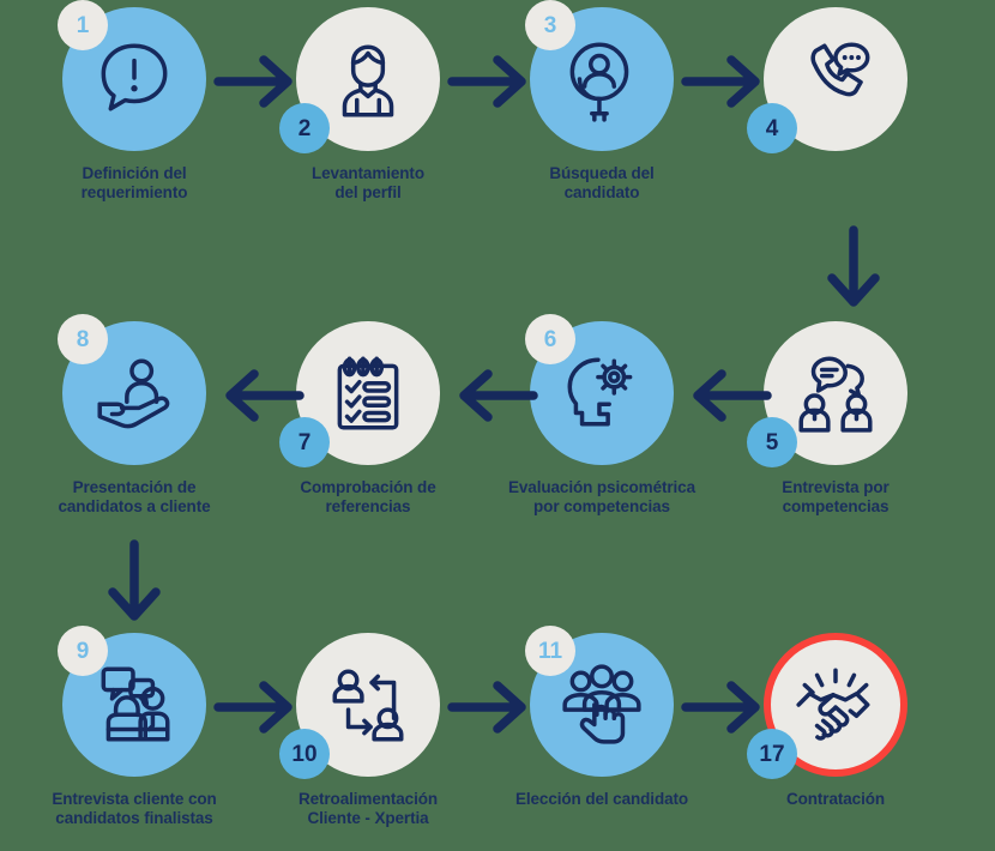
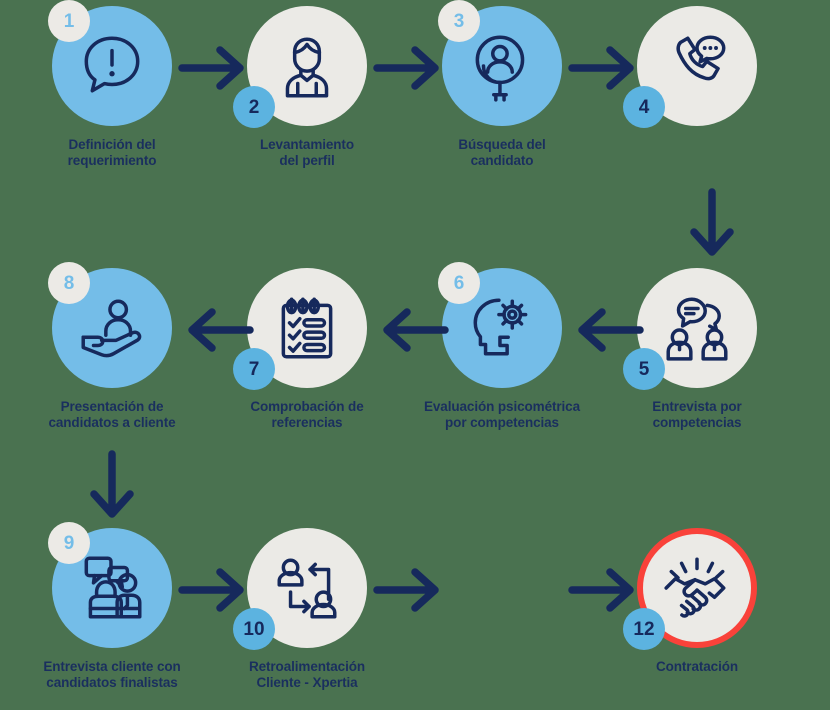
  1
  Definición del
  requerimiento
  2
  Levantamiento
  del perfil
  3
  Búsqueda del
  candidato
  4
  5
  Entrevista por
  competencias
  6
  Evaluación psicométrica
  por competencias
  7
  Comprobación de
  referencias
  8
  Presentación de
  candidatos a cliente
  9
  Entrevista cliente con
  candidatos finalistas
  10
  Retroalimentación
  Cliente - Xpertia
- 11
- Elección del candidato
- 17
+ 12
  Contratación
